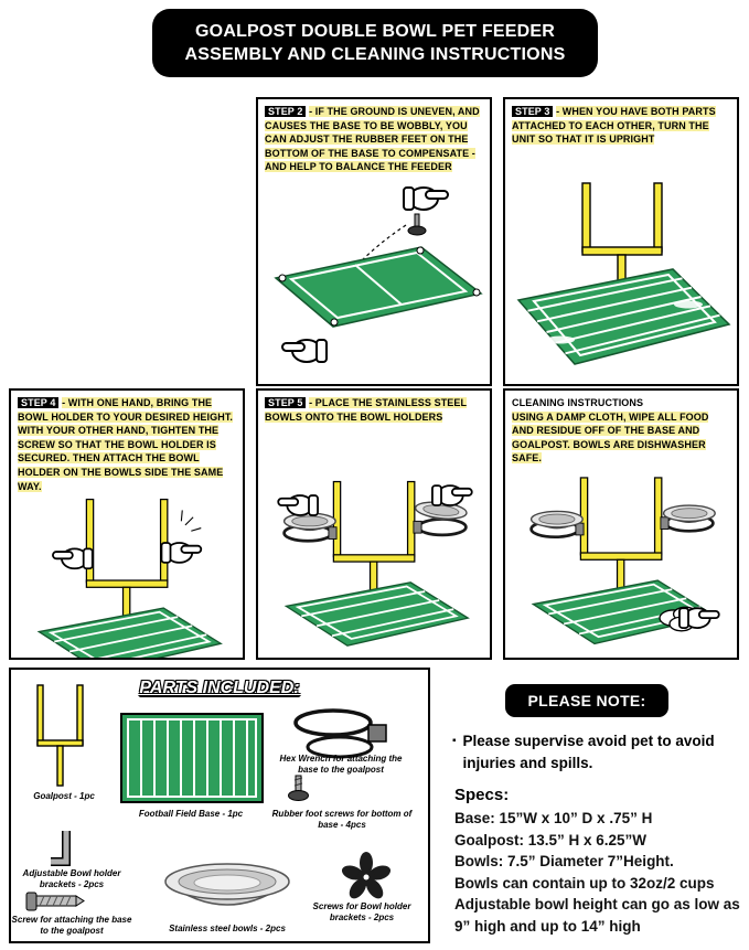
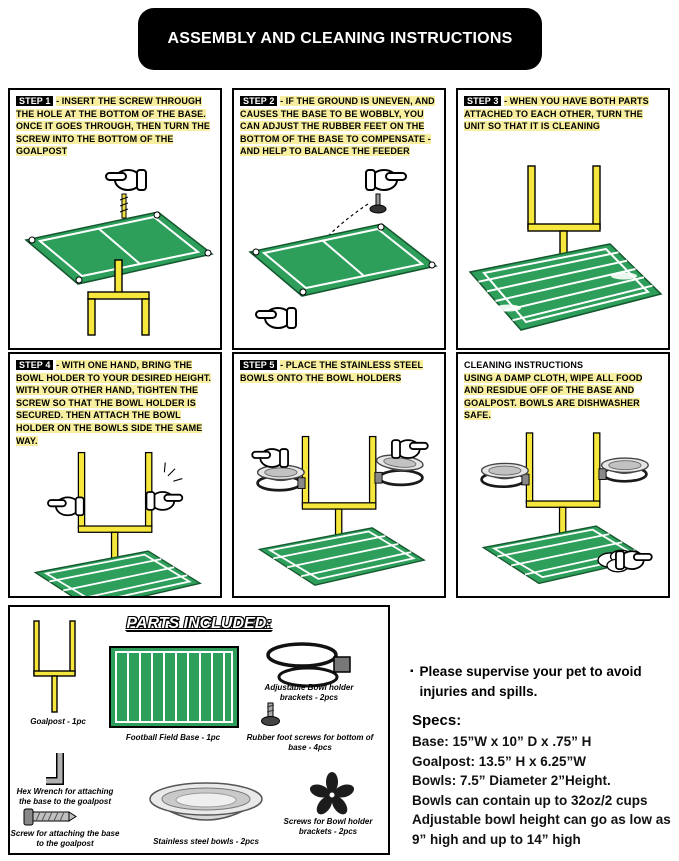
- GOALPOST DOUBLE BOWL PET FEEDER
  ASSEMBLY AND CLEANING INSTRUCTIONS
+ STEP 1 - INSERT THE SCREW THROUGH THE HOLE AT THE BOTTOM OF THE BASE. ONCE IT GOES THROUGH, THEN TURN THE SCREW INTO THE BOTTOM OF THE GOALPOST
  STEP 2 - IF THE GROUND IS UNEVEN, AND CAUSES THE BASE TO BE WOBBLY, YOU CAN ADJUST THE RUBBER FEET ON THE BOTTOM OF THE BASE TO COMPENSATE - AND HELP TO BALANCE THE FEEDER
- STEP 3 - WHEN YOU HAVE BOTH PARTS ATTACHED TO EACH OTHER, TURN THE UNIT SO THAT IT IS UPRIGHT
+ STEP 3 - WHEN YOU HAVE BOTH PARTS ATTACHED TO EACH OTHER, TURN THE UNIT SO THAT IT IS CLEANING
  STEP 4 - WITH ONE HAND, BRING THE BOWL HOLDER TO YOUR DESIRED HEIGHT. WITH YOUR OTHER HAND, TIGHTEN THE SCREW SO THAT THE BOWL HOLDER IS SECURED. THEN ATTACH THE BOWL HOLDER ON THE BOWLS SIDE THE SAME WAY.
  STEP 5 - PLACE THE STAINLESS STEEL BOWLS ONTO THE BOWL HOLDERS
  CLEANING INSTRUCTIONS
  USING A DAMP CLOTH, WIPE ALL FOOD AND RESIDUE OFF OF THE BASE AND GOALPOST. BOWLS ARE DISHWASHER SAFE.
  PARTS INCLUDED:
  Goalpost - 1pc
  Football Field Base - 1pc
- Hex Wrench for attaching the base to the goalpost
+ Adjustable Bowl holder brackets - 2pcs
  Rubber foot screws for bottom of base - 4pcs
- Adjustable Bowl holder brackets - 2pcs
+ Hex Wrench for attaching the base to the goalpost
  Screw for attaching the base to the goalpost
  Stainless steel bowls - 2pcs
  Screws for Bowl holder brackets - 2pcs
- PLEASE NOTE:
  ▪
- Please supervise avoid pet to avoid injuries and spills.
+ Please supervise your pet to avoid injuries and spills.
  Specs:
  Base: 15”W x 10” D x .75” H
  Goalpost: 13.5” H x 6.25”W
- Bowls: 7.5” Diameter 7”Height.
+ Bowls: 7.5” Diameter 2”Height.
  Bowls can contain up to 32oz/2 cups
  Adjustable bowl height can go as low as 9” high and up to 14” high
